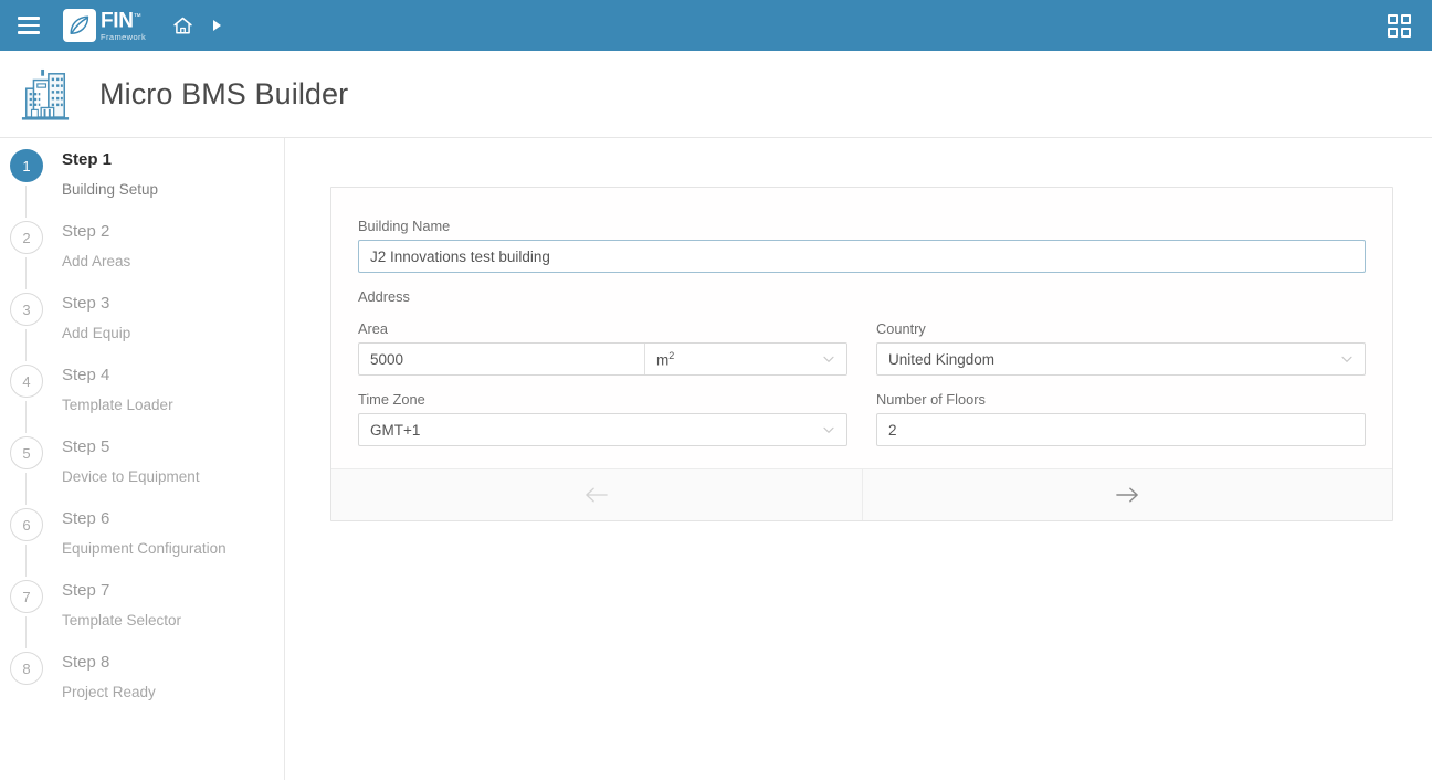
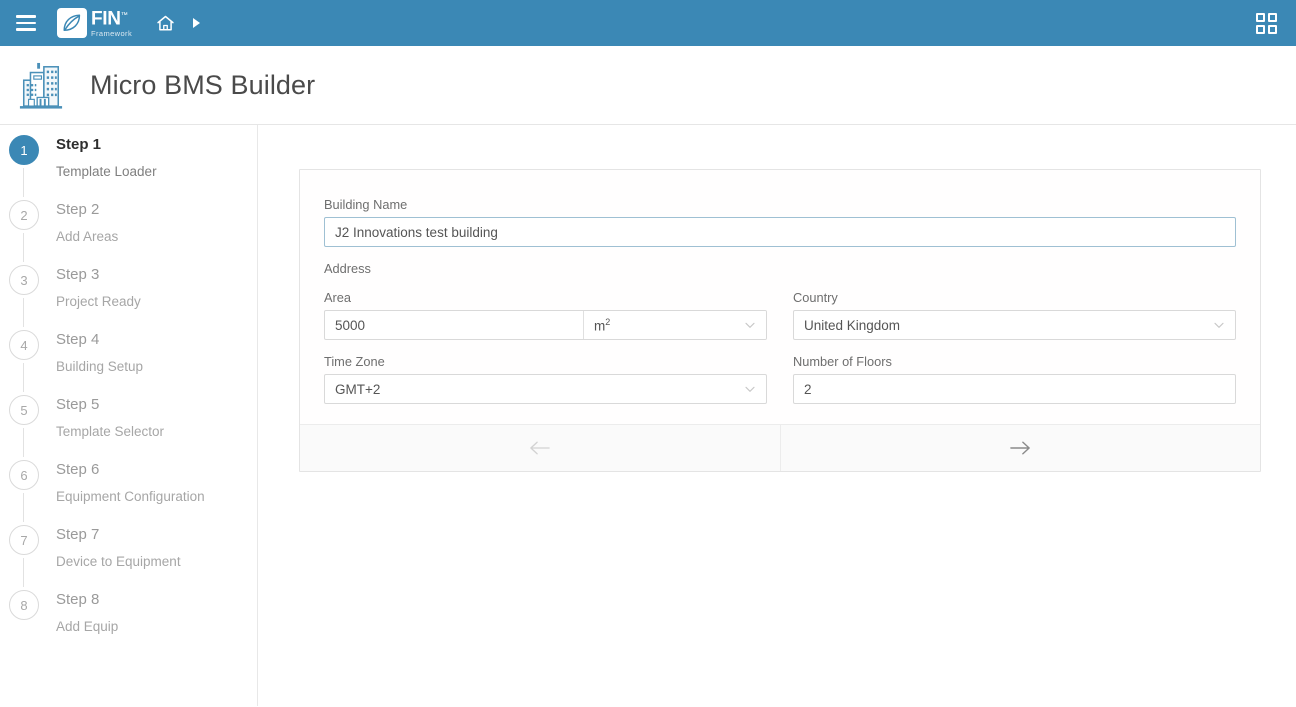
  FIN
  Framework
  Micro BMS Builder
  1
  Step 1
- Building Setup
+ Template Loader
  2
  Step 2
  Add Areas
  3
  Step 3
- Add Equip
+ Project Ready
  4
  Step 4
- Template Loader
+ Building Setup
  5
  Step 5
- Device to Equipment
+ Template Selector
  6
  Step 6
  Equipment Configuration
  7
  Step 7
- Template Selector
+ Device to Equipment
  8
  Step 8
- Project Ready
+ Add Equip
  Building Name
  J2 Innovations test building
  Address
  Area
  5000
  m2
  Country
  United Kingdom
  Time Zone
- GMT+1
+ GMT+2
  Number of Floors
  2
